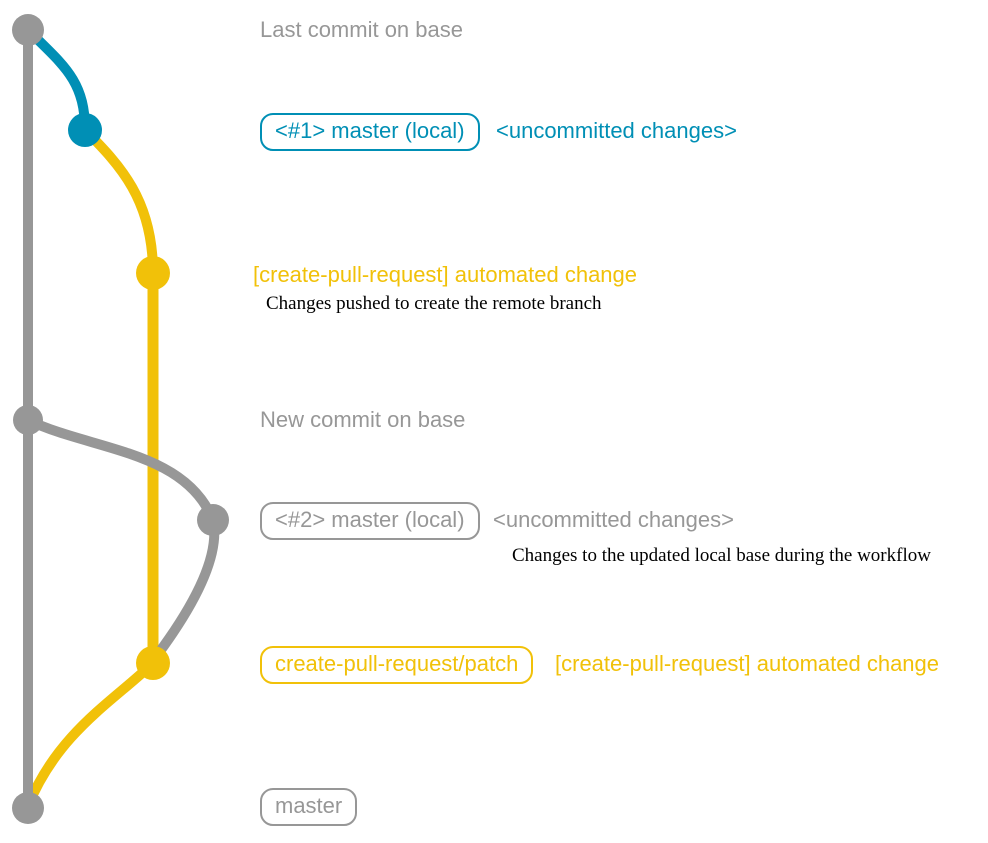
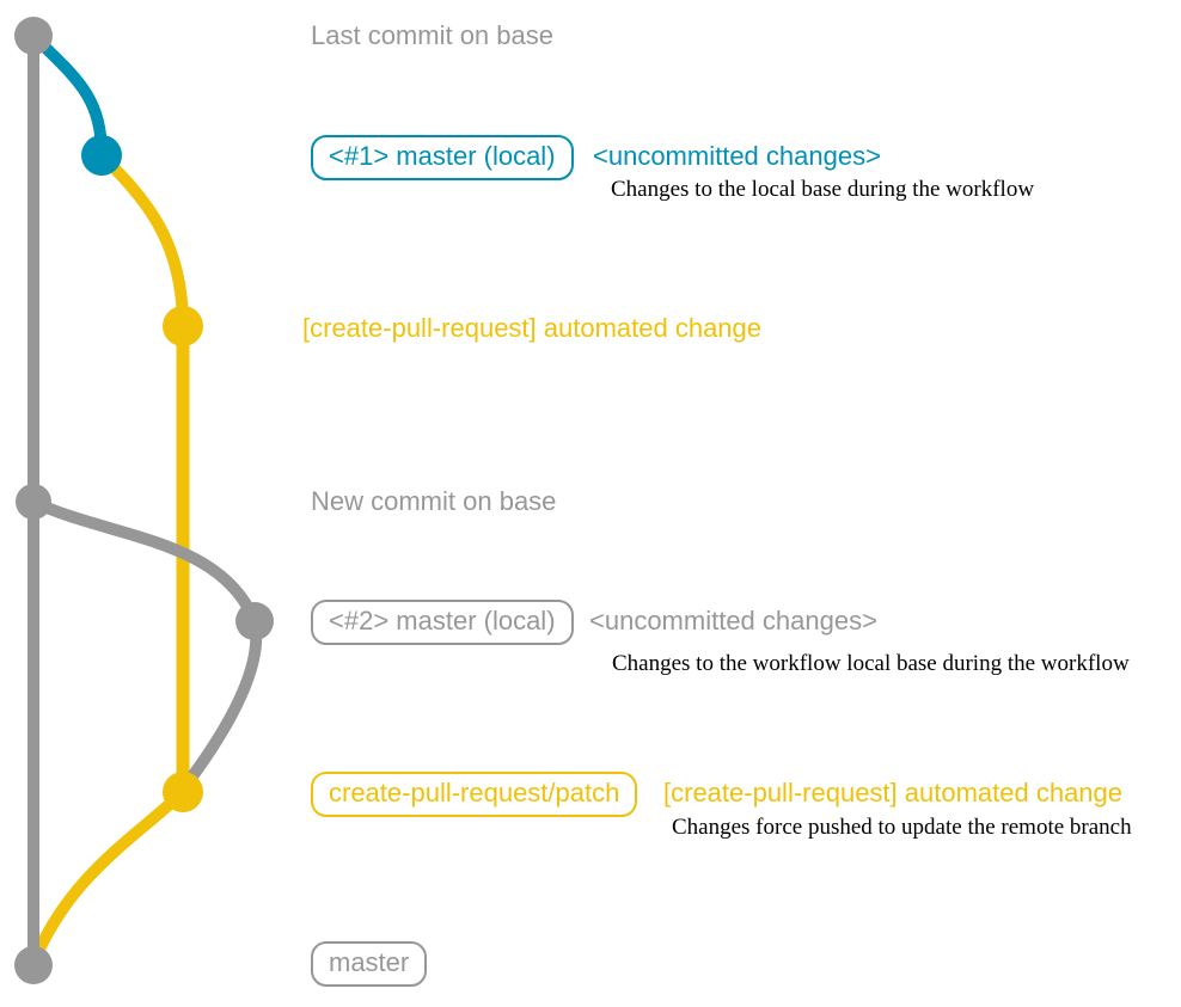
  Last commit on base
  <#1> master (local)
  <uncommitted changes>
+ Changes to the local base during the workflow
  [create-pull-request] automated change
- Changes pushed to create the remote branch
  New commit on base
  <#2> master (local)
  <uncommitted changes>
- Changes to the updated local base during the workflow
+ Changes to the workflow local base during the workflow
  create-pull-request/patch
  [create-pull-request] automated change
+ Changes force pushed to update the remote branch
  master
